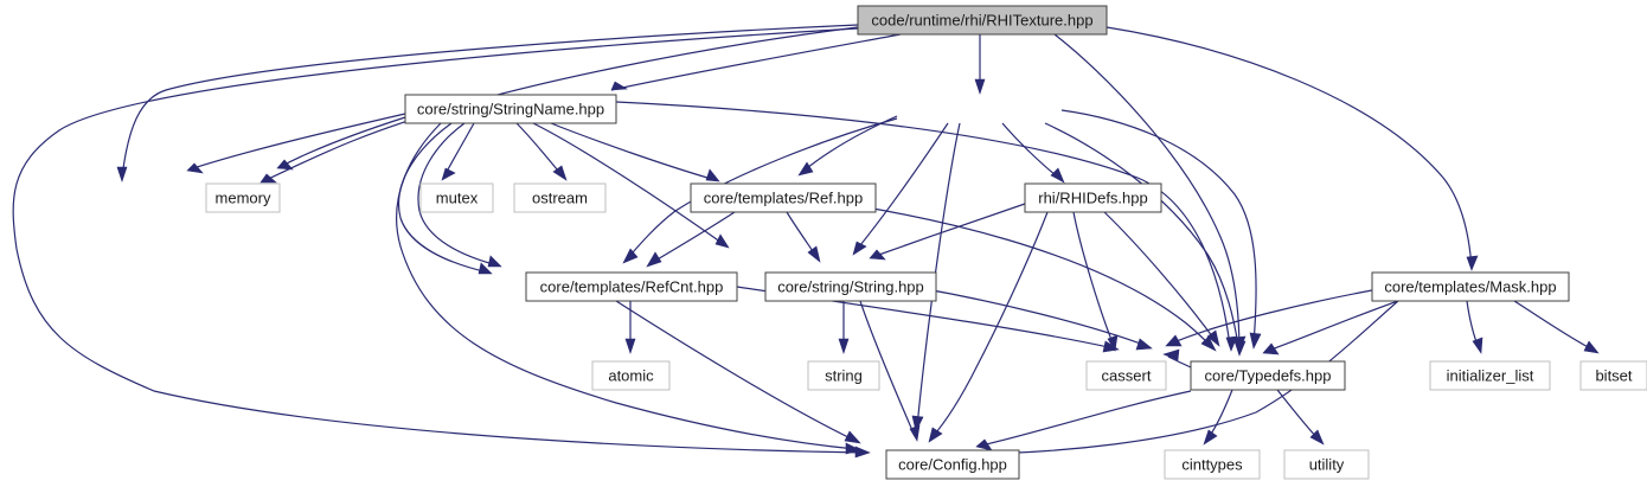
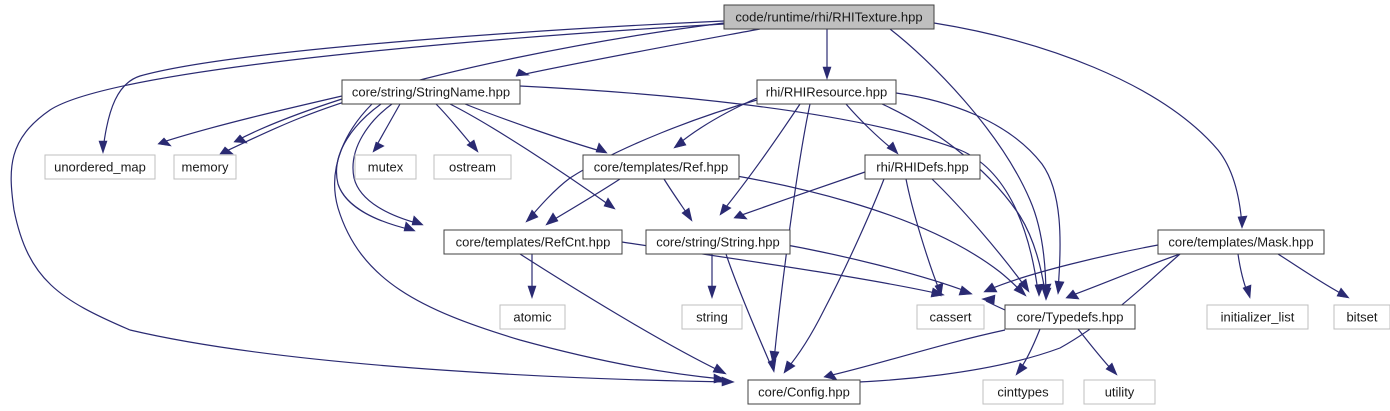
  code/runtime/rhi/RHITexture.hpp
  core/string/StringName.hpp
+ rhi/RHIResource.hpp
+ unordered_map
  memory
  mutex
  ostream
  core/templates/Ref.hpp
  rhi/RHIDefs.hpp
  core/templates/Mask.hpp
  core/templates/RefCnt.hpp
  core/string/String.hpp
  atomic
  string
  cassert
  core/Typedefs.hpp
  initializer_list
  bitset
  core/Config.hpp
  cinttypes
  utility
